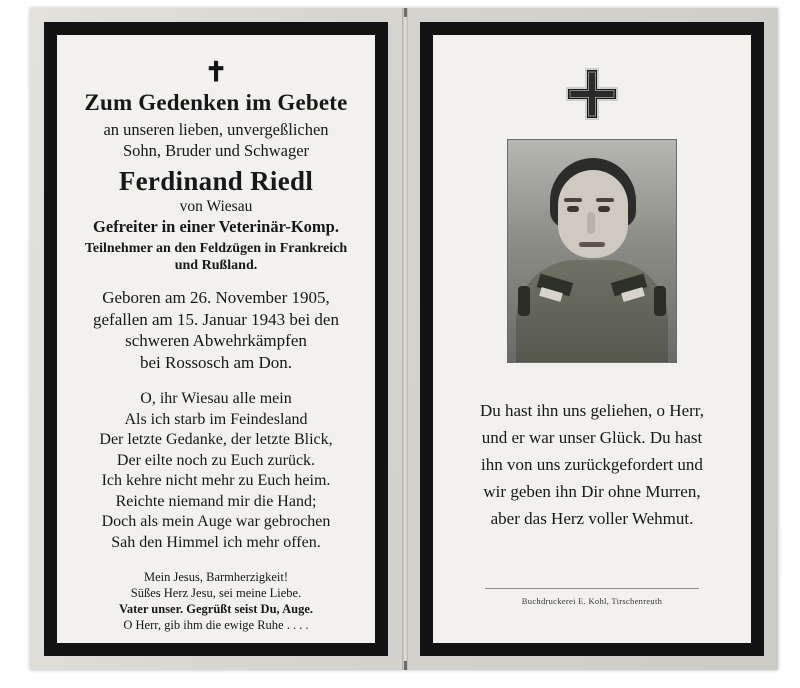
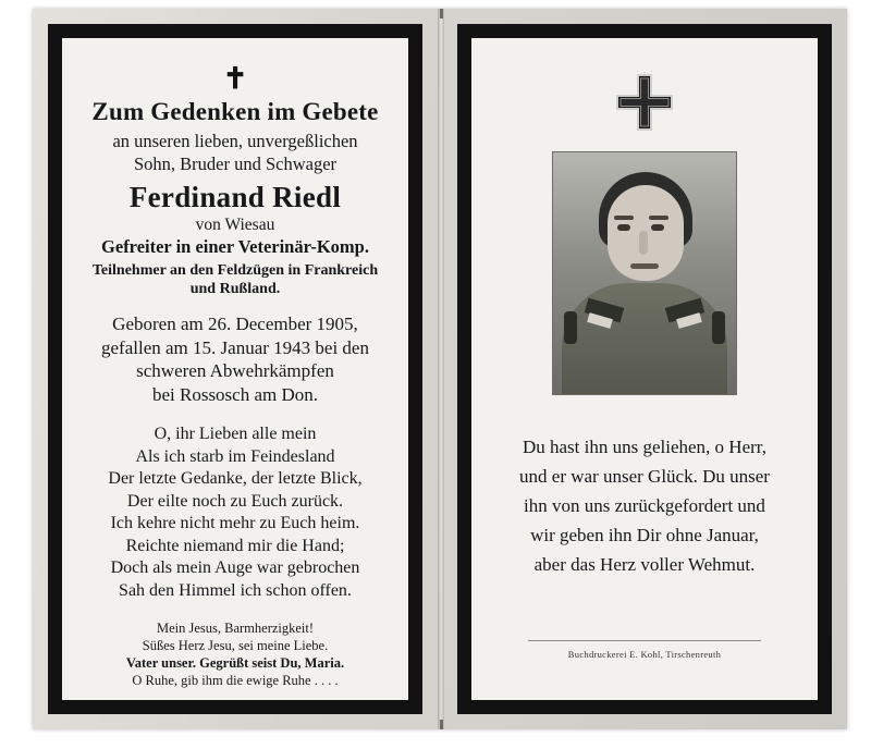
  ✝
  Zum Gedenken im Gebete
  an unseren lieben, unvergeßlichen
  Sohn, Bruder und Schwager
  Ferdinand Riedl
  von Wiesau
  Gefreiter in einer Veterinär-Komp.
  Teilnehmer an den Feldzügen in Frankreich
  und Rußland.
- Geboren am 26. November 1905,
+ Geboren am 26. December 1905,
  gefallen am 15. Januar 1943 bei den
  schweren Abwehrkämpfen
  bei Rossosch am Don.
- O, ihr Wiesau alle mein
+ O, ihr Lieben alle mein
  Als ich starb im Feindesland
  Der letzte Gedanke, der letzte Blick,
  Der eilte noch zu Euch zurück.
  Ich kehre nicht mehr zu Euch heim.
  Reichte niemand mir die Hand;
  Doch als mein Auge war gebrochen
- Sah den Himmel ich mehr offen.
+ Sah den Himmel ich schon offen.
  Mein Jesus, Barmherzigkeit!
  Süßes Herz Jesu, sei meine Liebe.
- Vater unser. Gegrüßt seist Du, Auge.
+ Vater unser. Gegrüßt seist Du, Maria.
- O Herr, gib ihm die ewige Ruhe . . . .
+ O Ruhe, gib ihm die ewige Ruhe . . . .
  Du hast ihn uns geliehen, o Herr,
- und er war unser Glück. Du hast
+ und er war unser Glück. Du unser
  ihn von uns zurückgefordert und
- wir geben ihn Dir ohne Murren,
+ wir geben ihn Dir ohne Januar,
  aber das Herz voller Wehmut.
  Buchdruckerei E. Kohl, Tirschenreuth
